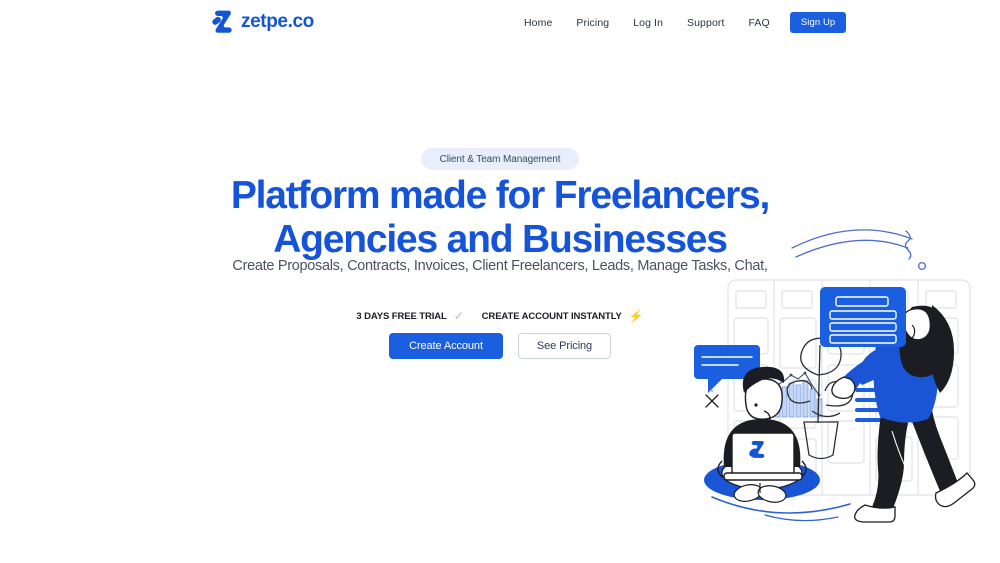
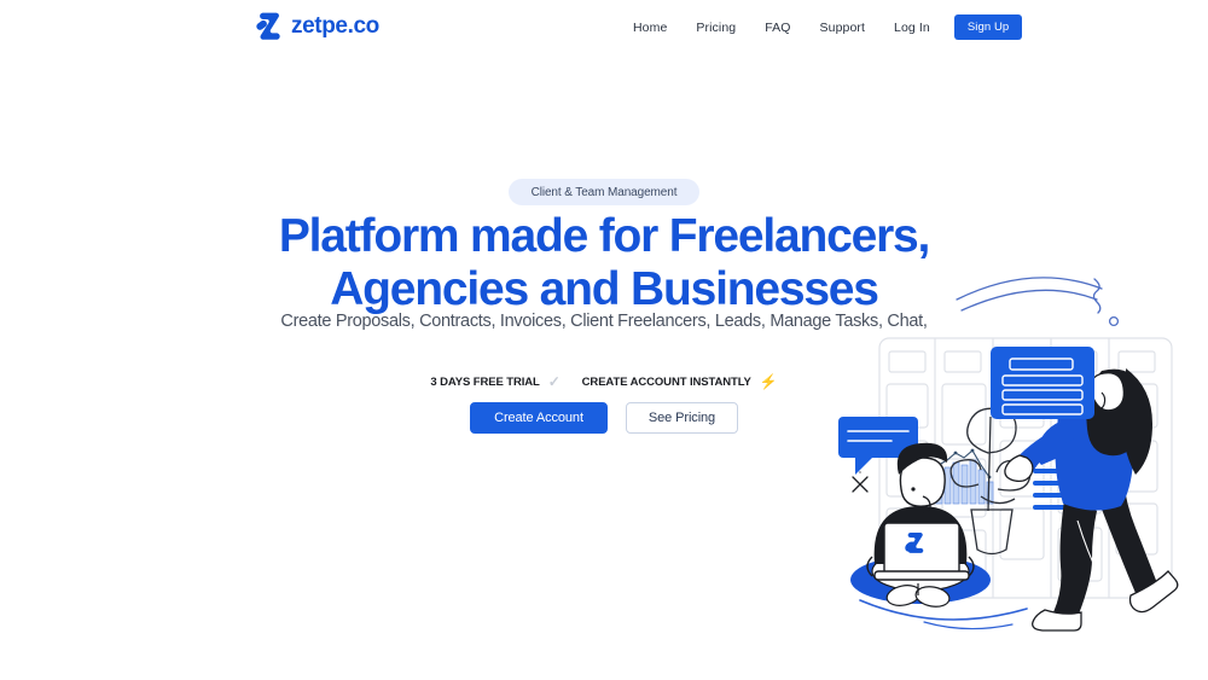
  zetpe.co
  Home
  Pricing
- Log In
+ FAQ
  Support
- FAQ
+ Log In
  Sign Up
  Client & Team Management
  Platform made for Freelancers,
  Agencies and Businesses
  Create Proposals, Contracts, Invoices, Client Freelancers, Leads, Manage Tasks, Chat,
  3 DAYS FREE TRIAL
  ✓
  CREATE ACCOUNT INSTANTLY
  ⚡
  Create Account
  See Pricing
